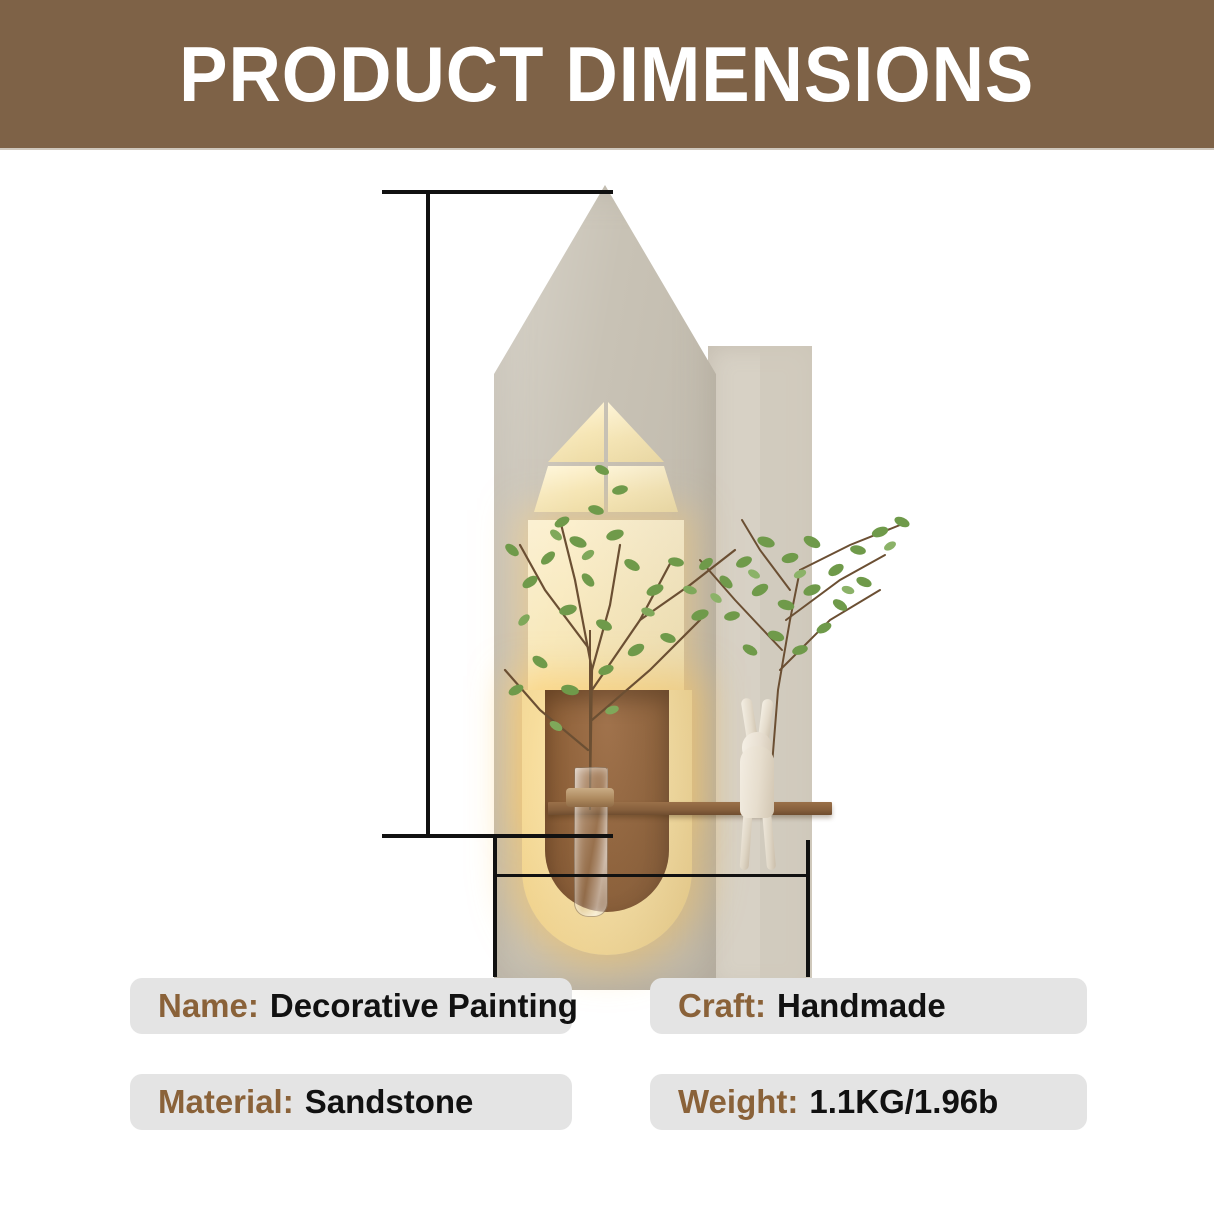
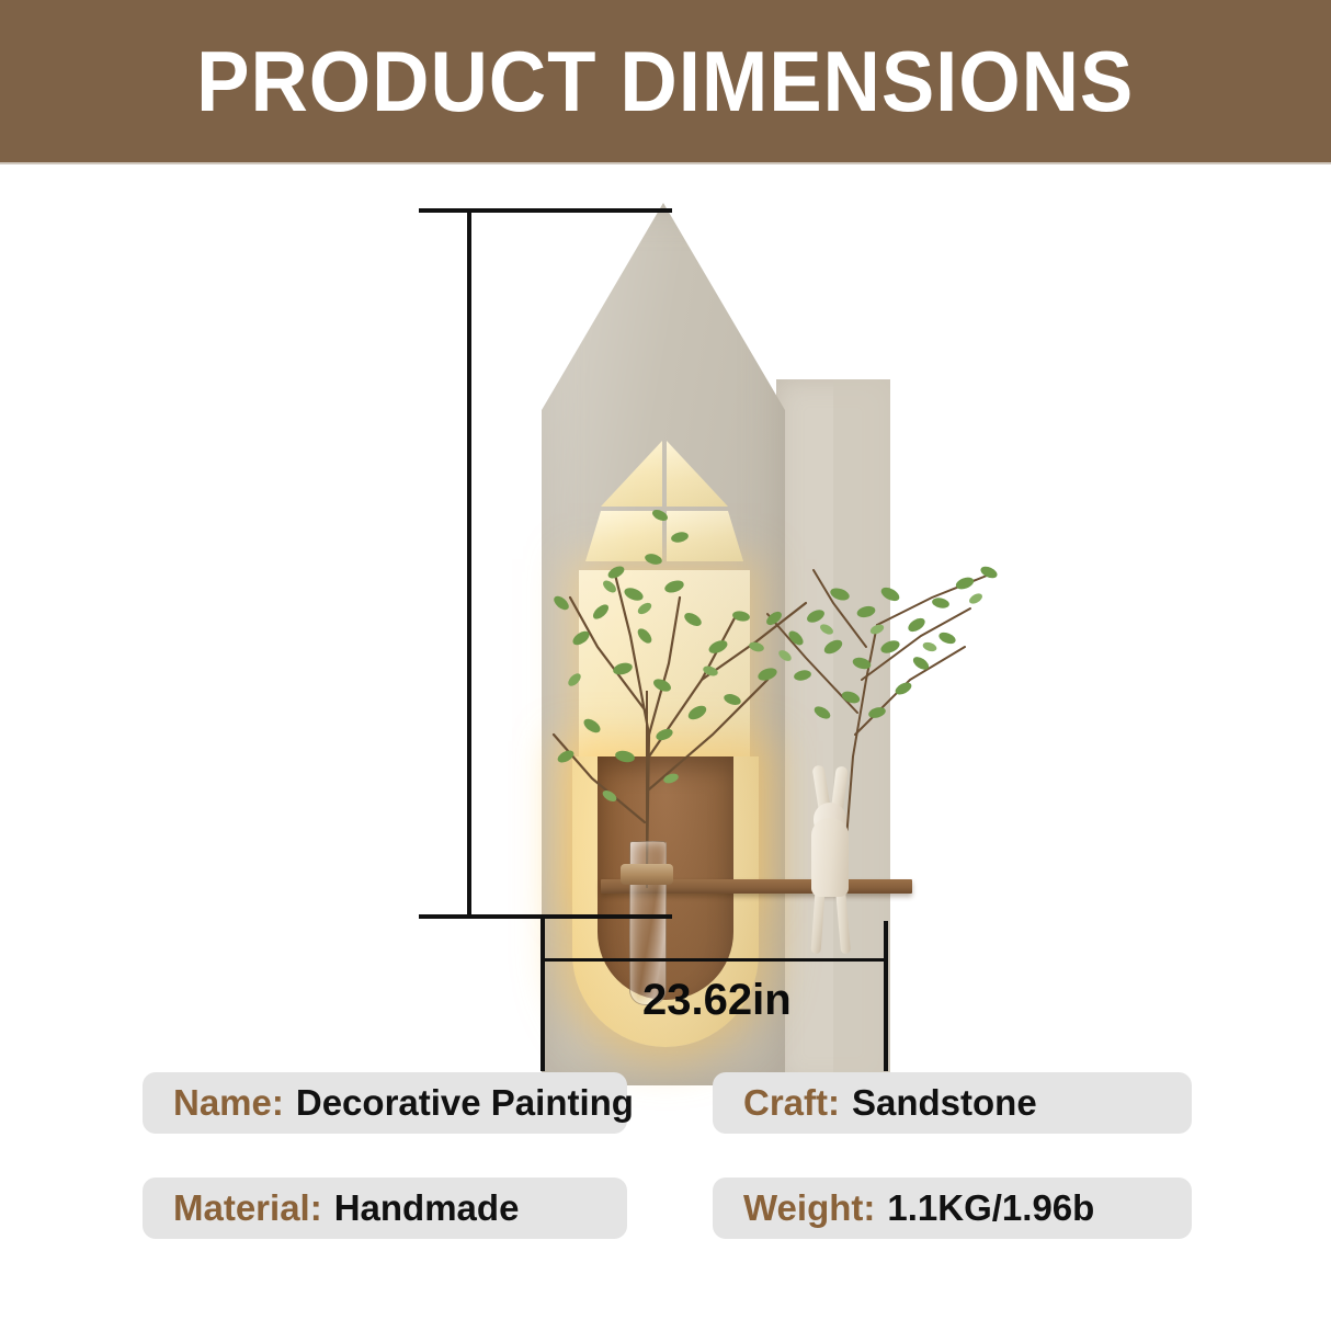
  PRODUCT DIMENSIONS
+ 23.62in
  Name:
  Decorative Painting
  Craft:
- Handmade
+ Sandstone
  Material:
- Sandstone
+ Handmade
  Weight:
  1.1KG/1.96b
